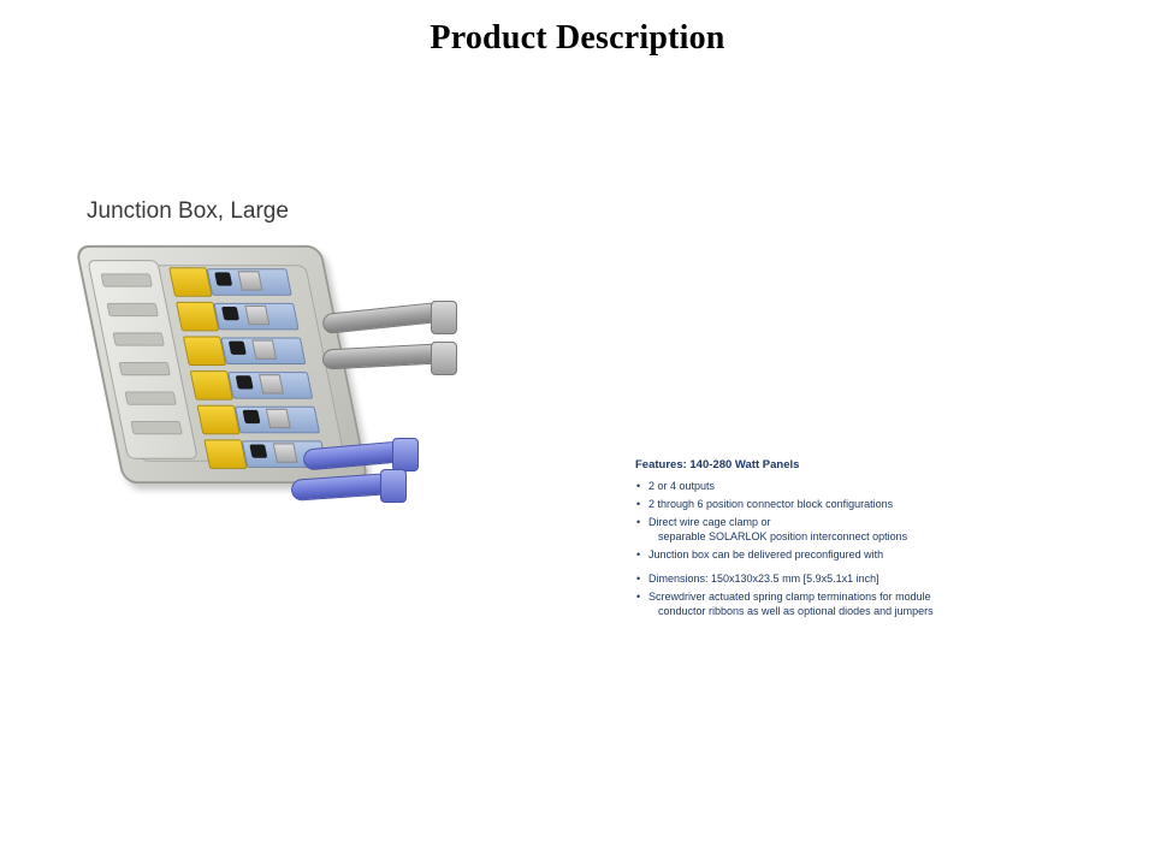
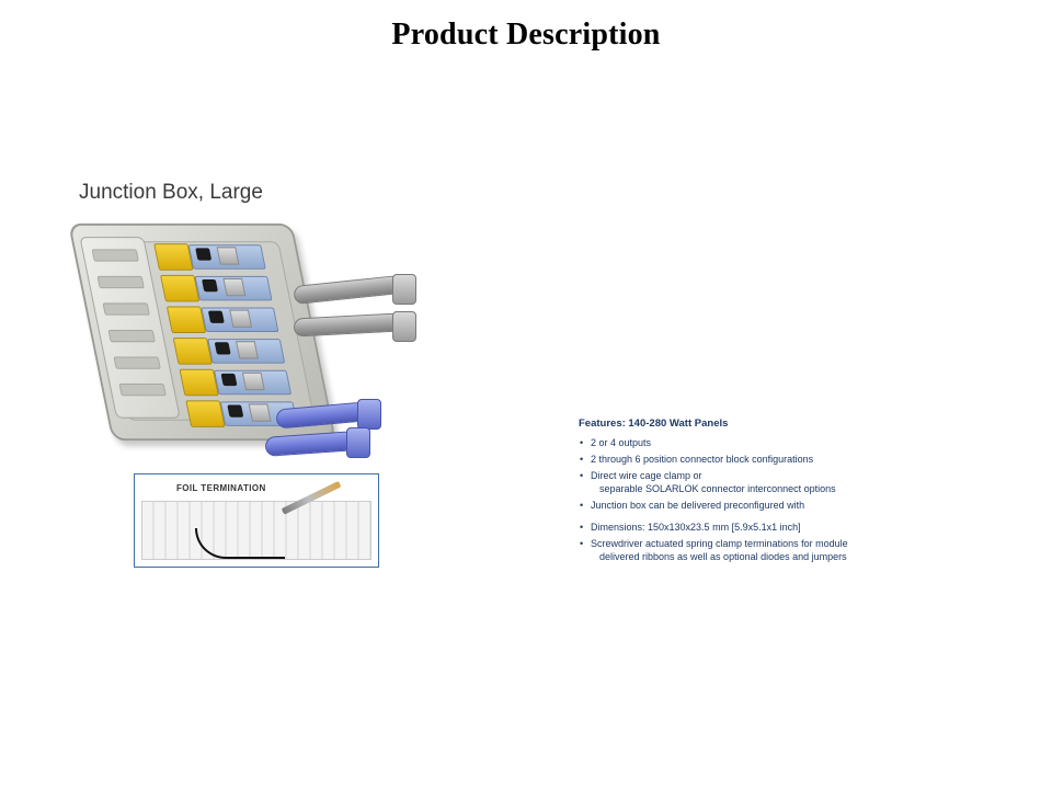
  Product Description
  Junction Box, Large
+ FOIL TERMINATION
  Features: 140-280 Watt Panels
  2 or 4 outputs
  2 through 6 position connector block configurations
  Direct wire cage clamp or
- separable SOLARLOK position interconnect options
+ separable SOLARLOK connector interconnect options
  Junction box can be delivered preconfigured with
  Dimensions: 150x130x23.5 mm [5.9x5.1x1 inch]
  Screwdriver actuated spring clamp terminations for module
- conductor ribbons as well as optional diodes and jumpers
+ delivered ribbons as well as optional diodes and jumpers
